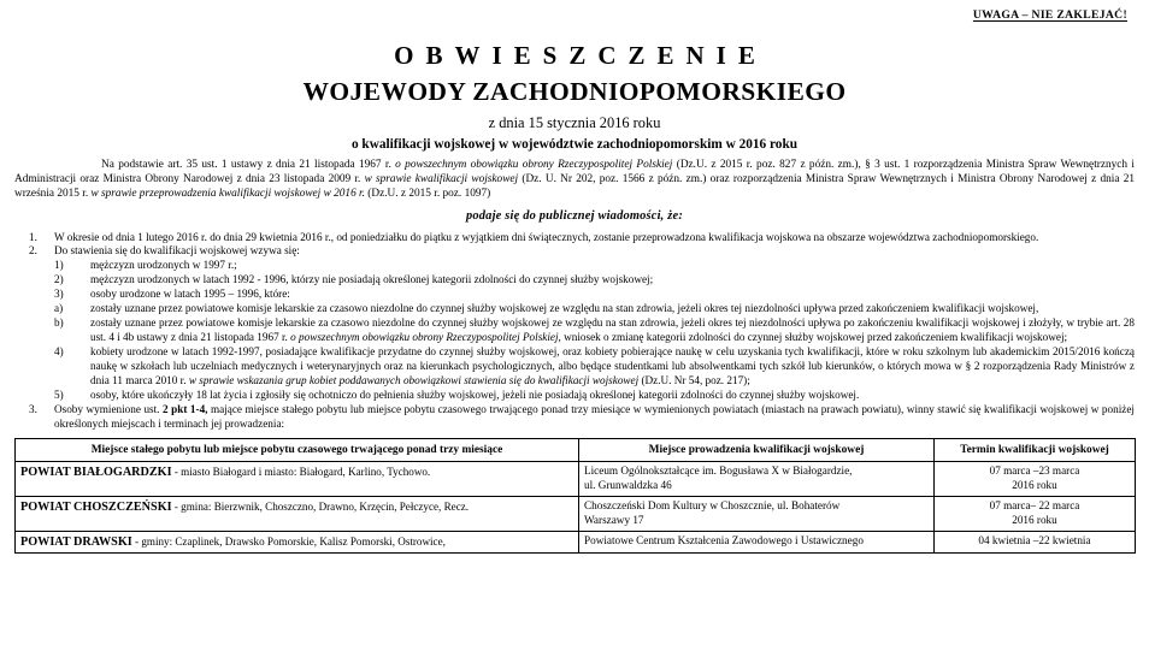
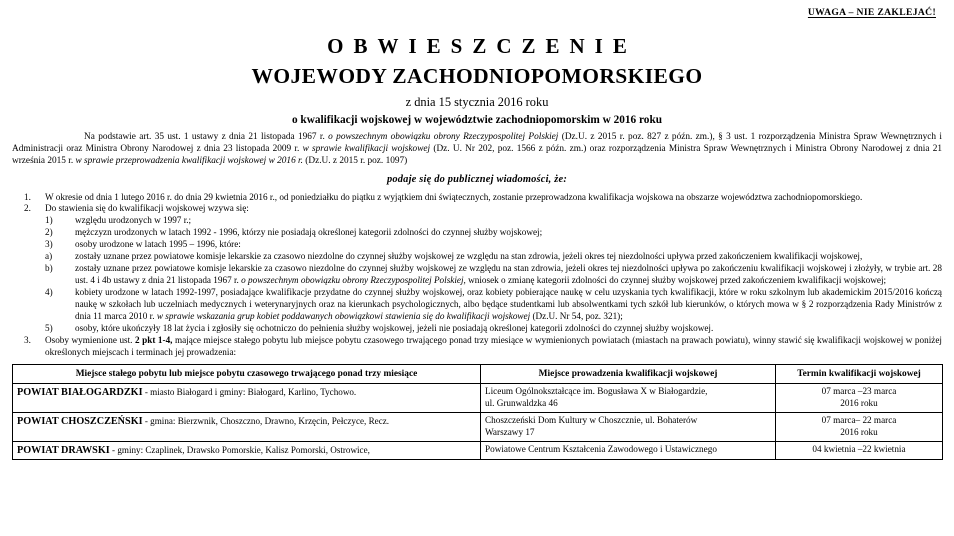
  UWAGA – NIE ZAKLEJAĆ!
  OBWIESZCZENIE
  WOJEWODY ZACHODNIOPOMORSKIEGO
  z dnia 15 stycznia 2016 roku
  o kwalifikacji wojskowej w województwie zachodniopomorskim w 2016 roku
  Na podstawie art. 35 ust. 1 ustawy z dnia 21 listopada 1967 r. o powszechnym obowiązku obrony Rzeczypospolitej Polskiej (Dz.U. z 2015 r. poz. 827 z późn. zm.), § 3 ust. 1 rozporządzenia Ministra Spraw Wewnętrznych i Administracji oraz Ministra Obrony Narodowej z dnia 23 listopada 2009 r. w sprawie kwalifikacji wojskowej (Dz. U. Nr 202, poz. 1566 z późn. zm.) oraz rozporządzenia Ministra Spraw Wewnętrznych i Ministra Obrony Narodowej z dnia 21 września 2015 r. w sprawie przeprowadzenia kwalifikacji wojskowej w 2016 r. (Dz.U. z 2015 r. poz. 1097)
  podaje się do publicznej wiadomości, że:
  1.
  W okresie od dnia 1 lutego 2016 r. do dnia 29 kwietnia 2016 r., od poniedziałku do piątku z wyjątkiem dni świątecznych, zostanie przeprowadzona kwalifikacja wojskowa na obszarze województwa zachodniopomorskiego.
  2.
  Do stawienia się do kwalifikacji wojskowej wzywa się:
  1)
- mężczyzn urodzonych w 1997 r.;
+ względu urodzonych w 1997 r.;
  2)
  mężczyzn urodzonych w latach 1992 - 1996, którzy nie posiadają określonej kategorii zdolności do czynnej służby wojskowej;
  3)
  osoby urodzone w latach 1995 – 1996, które:
  a)
  zostały uznane przez powiatowe komisje lekarskie za czasowo niezdolne do czynnej służby wojskowej ze względu na stan zdrowia, jeżeli okres tej niezdolności upływa przed zakończeniem kwalifikacji wojskowej,
  b)
  zostały uznane przez powiatowe komisje lekarskie za czasowo niezdolne do czynnej służby wojskowej ze względu na stan zdrowia, jeżeli okres tej niezdolności upływa po zakończeniu kwalifikacji wojskowej i złożyły, w trybie art. 28 ust. 4 i 4b ustawy z dnia 21 listopada 1967 r. o powszechnym obowiązku obrony Rzeczypospolitej Polskiej, wniosek o zmianę kategorii zdolności do czynnej służby wojskowej przed zakończeniem kwalifikacji wojskowej;
  4)
- kobiety urodzone w latach 1992-1997, posiadające kwalifikacje przydatne do czynnej służby wojskowej, oraz kobiety pobierające naukę w celu uzyskania tych kwalifikacji, które w roku szkolnym lub akademickim 2015/2016 kończą naukę w szkołach lub uczelniach medycznych i weterynaryjnych oraz na kierunkach psychologicznych, albo będące studentkami lub absolwentkami tych szkół lub kierunków, o których mowa w § 2 rozporządzenia Rady Ministrów z dnia 11 marca 2010 r. w sprawie wskazania grup kobiet poddawanych obowiązkowi stawienia się do kwalifikacji wojskowej (Dz.U. Nr 54, poz. 217);
+ kobiety urodzone w latach 1992-1997, posiadające kwalifikacje przydatne do czynnej służby wojskowej, oraz kobiety pobierające naukę w celu uzyskania tych kwalifikacji, które w roku szkolnym lub akademickim 2015/2016 kończą naukę w szkołach lub uczelniach medycznych i weterynaryjnych oraz na kierunkach psychologicznych, albo będące studentkami lub absolwentkami tych szkół lub kierunków, o których mowa w § 2 rozporządzenia Rady Ministrów z dnia 11 marca 2010 r. w sprawie wskazania grup kobiet poddawanych obowiązkowi stawienia się do kwalifikacji wojskowej (Dz.U. Nr 54, poz. 321);
  5)
  osoby, które ukończyły 18 lat życia i zgłosiły się ochotniczo do pełnienia służby wojskowej, jeżeli nie posiadają określonej kategorii zdolności do czynnej służby wojskowej.
  3.
  Osoby wymienione ust. 2 pkt 1-4, mające miejsce stałego pobytu lub miejsce pobytu czasowego trwającego ponad trzy miesiące w wymienionych powiatach (miastach na prawach powiatu), winny stawić się kwalifikacji wojskowej w poniżej określonych miejscach i terminach jej prowadzenia:
  Miejsce stałego pobytu lub miejsce pobytu czasowego trwającego ponad trzy miesiące	Miejsce prowadzenia kwalifikacji wojskowej	Termin kwalifikacji wojskowej
- POWIAT BIAŁOGARDZKI - miasto Białogard i miasto: Białogard, Karlino, Tychowo.	Liceum Ogólnokształcące im. Bogusława X w Białogardzie,ul. Grunwaldzka 46	07 marca –23 marca2016 roku
+ POWIAT BIAŁOGARDZKI - miasto Białogard i gminy: Białogard, Karlino, Tychowo.	Liceum Ogólnokształcące im. Bogusława X w Białogardzie,ul. Grunwaldzka 46	07 marca –23 marca2016 roku
  POWIAT CHOSZCZEŃSKI - gmina: Bierzwnik, Choszczno, Drawno, Krzęcin, Pełczyce, Recz.	Choszczeński Dom Kultury w Choszcznie, ul. BohaterówWarszawy 17	07 marca– 22 marca2016 roku
  POWIAT DRAWSKI - gminy: Czaplinek, Drawsko Pomorskie, Kalisz Pomorski, Ostrowice,	Powiatowe Centrum Kształcenia Zawodowego i Ustawicznego	04 kwietnia –22 kwietnia
